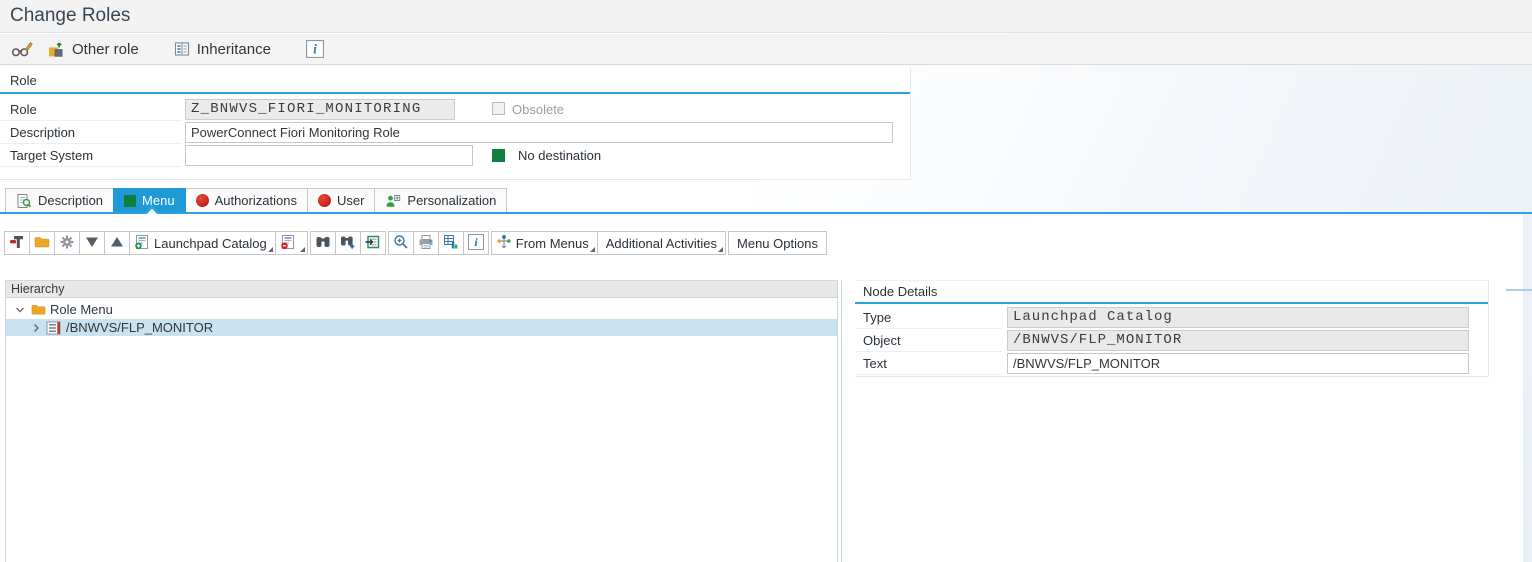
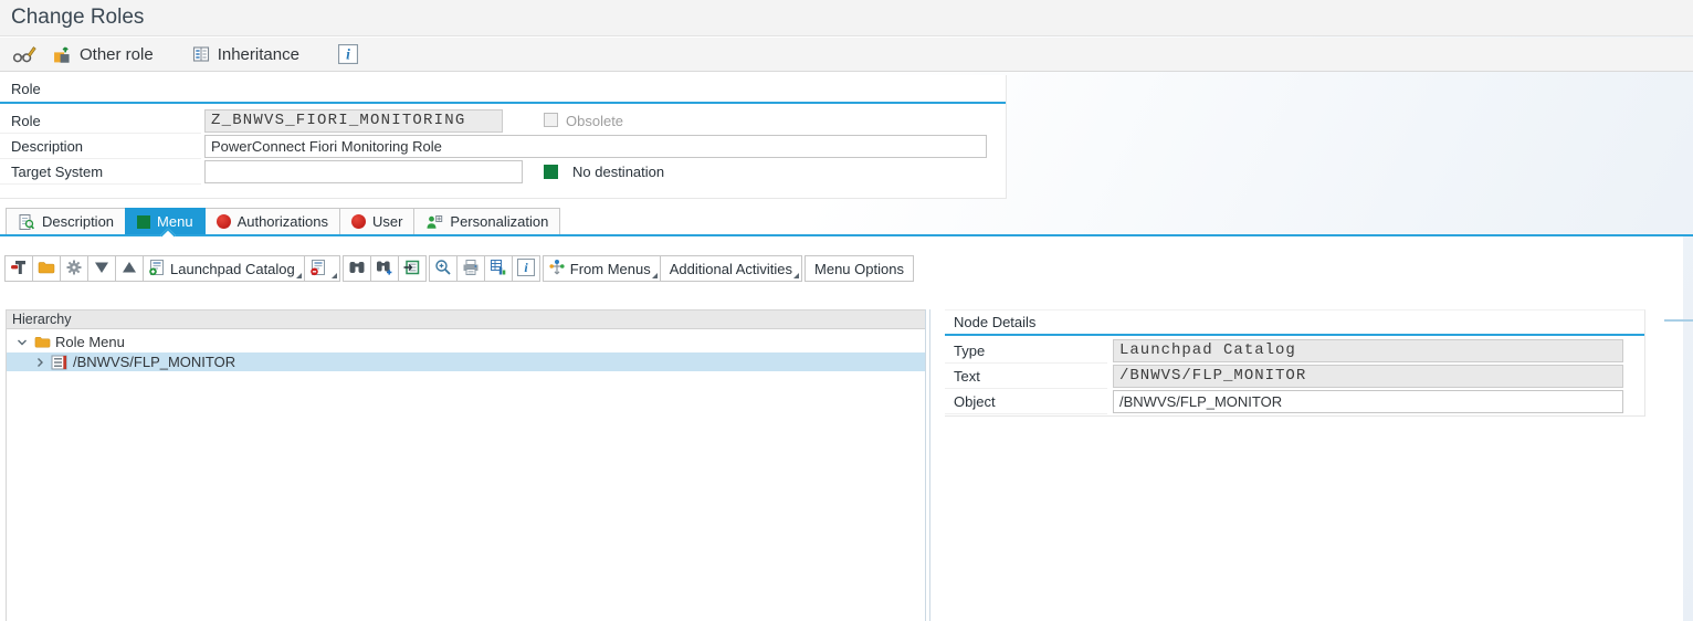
  Change Roles
  Other role
  Inheritance
  i
  Role
  Role
  Z_BNWVS_FIORI_MONITORING
  Obsolete
  Description
  PowerConnect Fiori Monitoring Role
  Target System
  No destination
  Description
  Menu
  Authorizations
  User
  Personalization
  Launchpad Catalog
  i
  From Menus
  Additional Activities
  Menu Options
  Hierarchy
  Role Menu
  /BNWVS/FLP_MONITOR
  Node Details
  Type
  Launchpad Catalog
- Object
+ Text
  /BNWVS/FLP_MONITOR
- Text
+ Object
  /BNWVS/FLP_MONITOR
